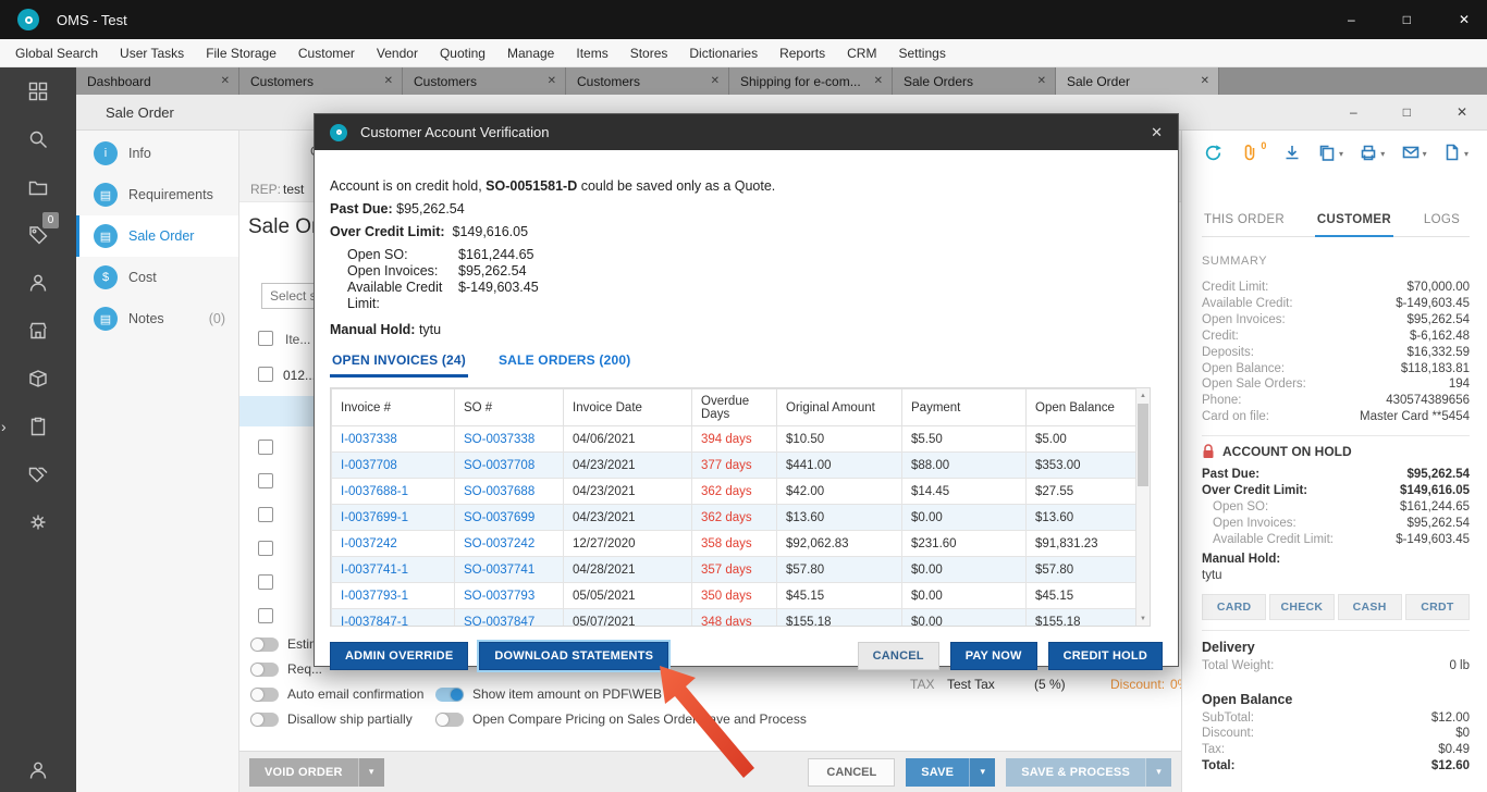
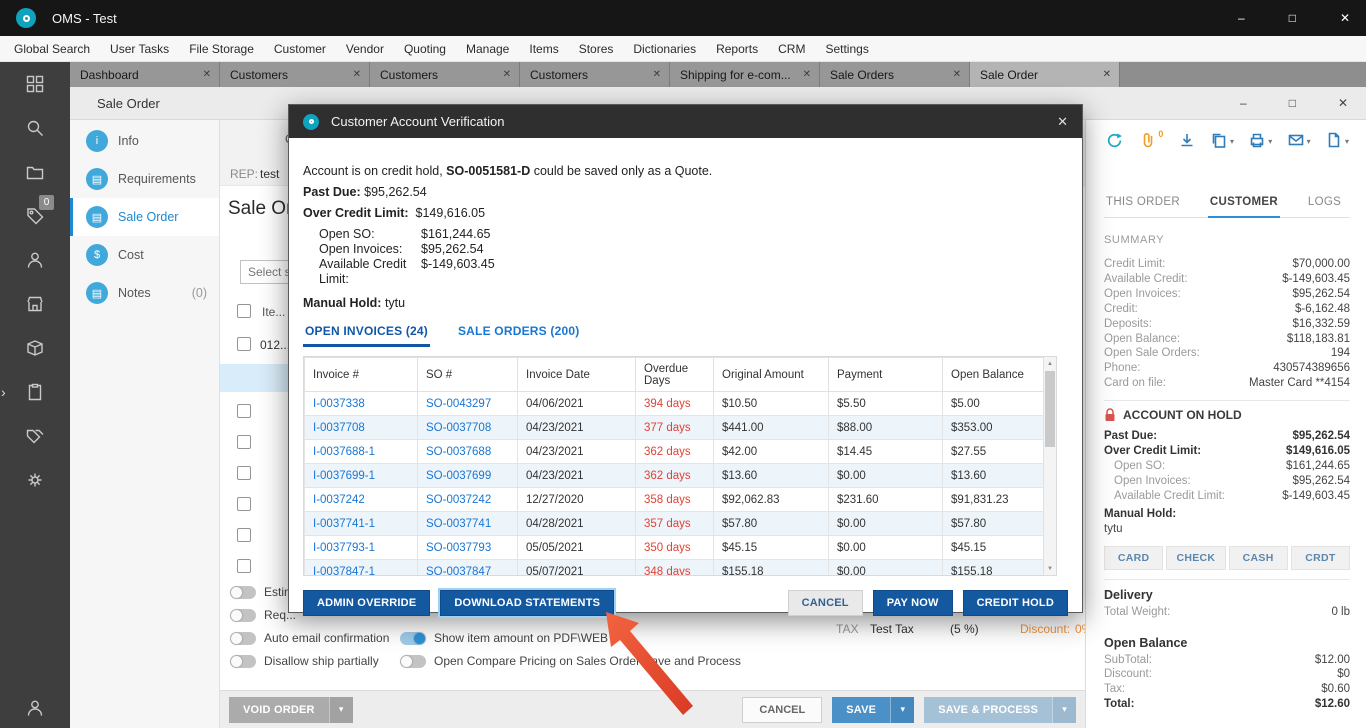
  OMS - Test
  –
  □
  ✕
  Global Search
  User Tasks
  File Storage
  Customer
  Vendor
  Quoting
  Manage
  Items
  Stores
  Dictionaries
  Reports
  CRM
  Settings
  Dashboard
  ✕
  Customers
  ✕
  Customers
  ✕
  Customers
  ✕
  Shipping for e-com...
  ✕
  Sale Orders
  ✕
  Sale Order
  ✕
  0
  ›
  Sale Order
  –
  □
  ✕
  i
  Info
  ▤
  Requirements
  ▤
  Sale Order
  $
  Cost
  ▤
  Notes
  (0)
  REP:
  test
  Ite...
  012..
  Req...
  Auto email confirmation
  Disallow ship partially
  Show item amount on PDF\WEB
  Open Compare Pricing on Sales Ordeve and Process
  TAX
  Test Tax
  (5 %)
  Discount:
  VOID ORDER
  ▾
  CANCEL
  SAVE
  ▾
  SAVE & PROCESS
  ▾
  0
  ▾
  ▾
  ▾
  ▾
  THIS ORDER
  CUSTOMER
  LOGS
  SUMMARY
  Credit Limit:
  $70,000.00
  Available Credit:
  $-149,603.45
  Open Invoices:
  $95,262.54
  Credit:
  $-6,162.48
  Deposits:
  $16,332.59
  Open Balance:
  $118,183.81
  Open Sale Orders:
  194
  Phone:
  430574389656
  Card on file:
- Master Card **5454
+ Master Card **4154
  ACCOUNT ON HOLD
  Past Due:
  $95,262.54
  Over Credit Limit:
  $149,616.05
  Open SO:
  $161,244.65
  Open Invoices:
  $95,262.54
  Available Credit Limit:
  $-149,603.45
  Manual Hold:
  tytu
  CARD
  CHECK
  CASH
  CRDT
  Delivery
  Total Weight:
  0 lb
  Open Balance
  SubTotal:
  $12.00
  Discount:
  $0
  Tax:
- $0.49
+ $0.60
  Total:
  $12.60
  Customer Account Verification
  ✕
  Account is on credit hold, SO-0051581-D could be saved only as a Quote.
  Past Due: $95,262.54
  Over Credit Limit: $149,616.05
  Open SO:
  $161,244.65
  Open Invoices:
  $95,262.54
  Available Credit Limit:
  $-149,603.45
  Manual Hold: tytu
  OPEN INVOICES (24)
  SALE ORDERS (200)
  	Invoice #	SO #	Invoice Date	Overdue Days	Original Amount	Payment	Open Balance
- I-0037338	SO-0037338	04/06/2021	394 days	$10.50	$5.50	$5.00
+ I-0037338	SO-0043297	04/06/2021	394 days	$10.50	$5.50	$5.00
  I-0037708	SO-0037708	04/23/2021	377 days	$441.00	$88.00	$353.00
  I-0037688-1	SO-0037688	04/23/2021	362 days	$42.00	$14.45	$27.55
  I-0037699-1	SO-0037699	04/23/2021	362 days	$13.60	$0.00	$13.60
  I-0037242	SO-0037242	12/27/2020	358 days	$92,062.83	$231.60	$91,831.23
  I-0037741-1	SO-0037741	04/28/2021	357 days	$57.80	$0.00	$57.80
  I-0037793-1	SO-0037793	05/05/2021	350 days	$45.15	$0.00	$45.15
  I-0037847-1	SO-0037847	05/07/2021	348 days	$155.18	$0.00	$155.18
  ADMIN OVERRIDE
  DOWNLOAD STATEMENTS
  CANCEL
  PAY NOW
  CREDIT HOLD
